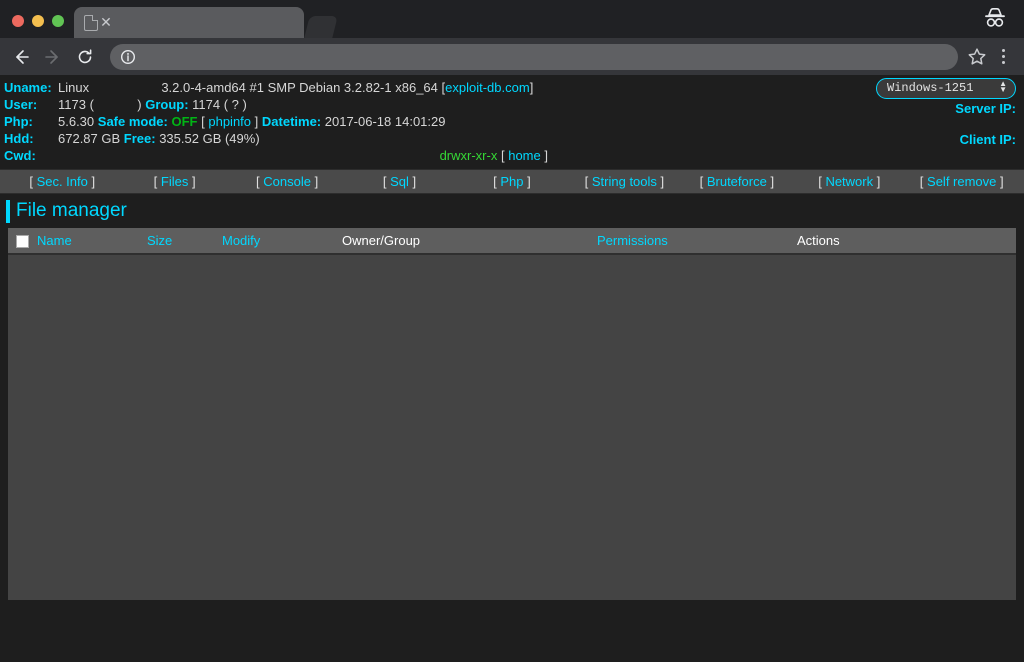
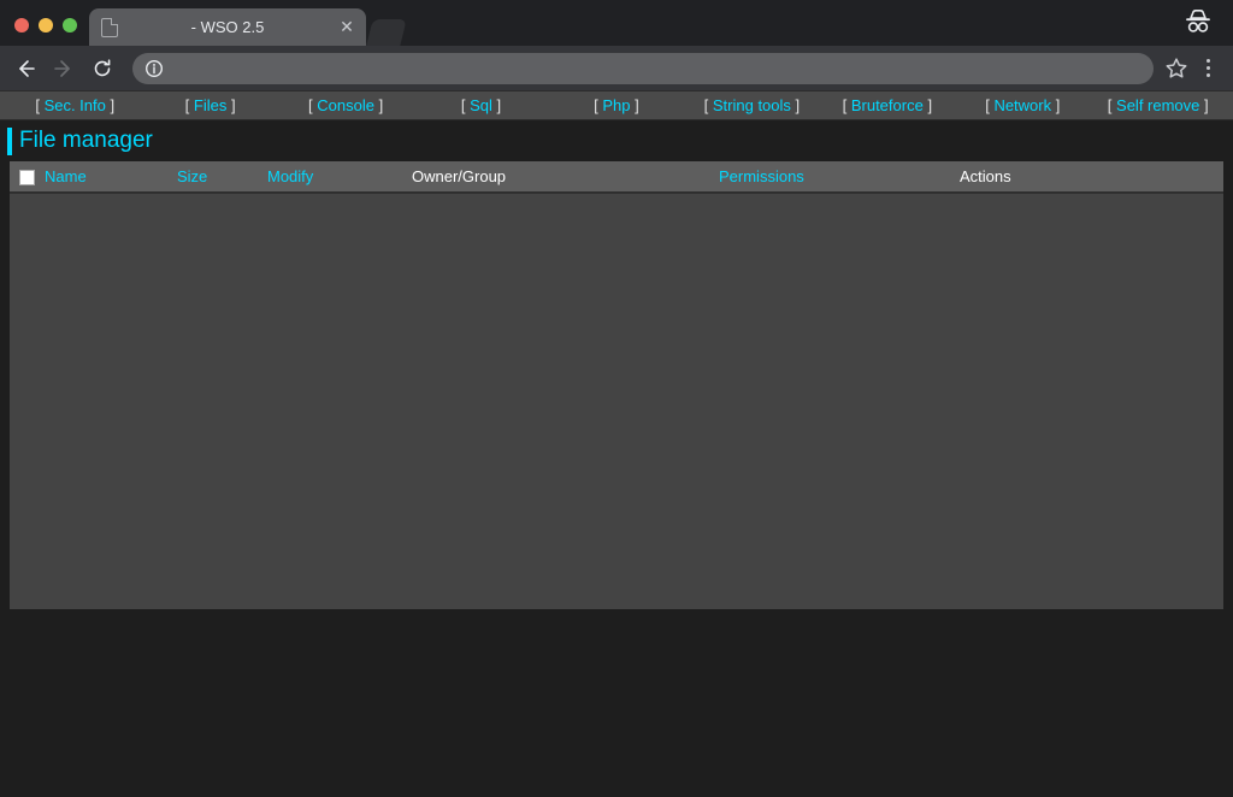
+ - WSO 2.5
  ✕
- Uname:	Linux 3.2.0-4-amd64 #1 SMP Debian 3.2.82-1 x86_64 [exploit-db.com]
- User:	1173 ( ) Group: 1174 ( ? )
- Php:	5.6.30 Safe mode: OFF [ phpinfo ] Datetime: 2017-06-18 14:01:29
- Hdd:	672.87 GB Free: 335.52 GB (49%)
- Cwd:	drwxr-xr-x [ home ]
- Windows-1251
- ▲
- ▼
- Server IP:
- Client IP:
  [ Sec. Info ]
  [ Files ]
  [ Console ]
  [ Sql ]
  [ Php ]
  [ String tools ]
  [ Bruteforce ]
  [ Network ]
  [ Self remove ]
  File manager
  	Name	Size	Modify	Owner/Group	Permissions	Actions
